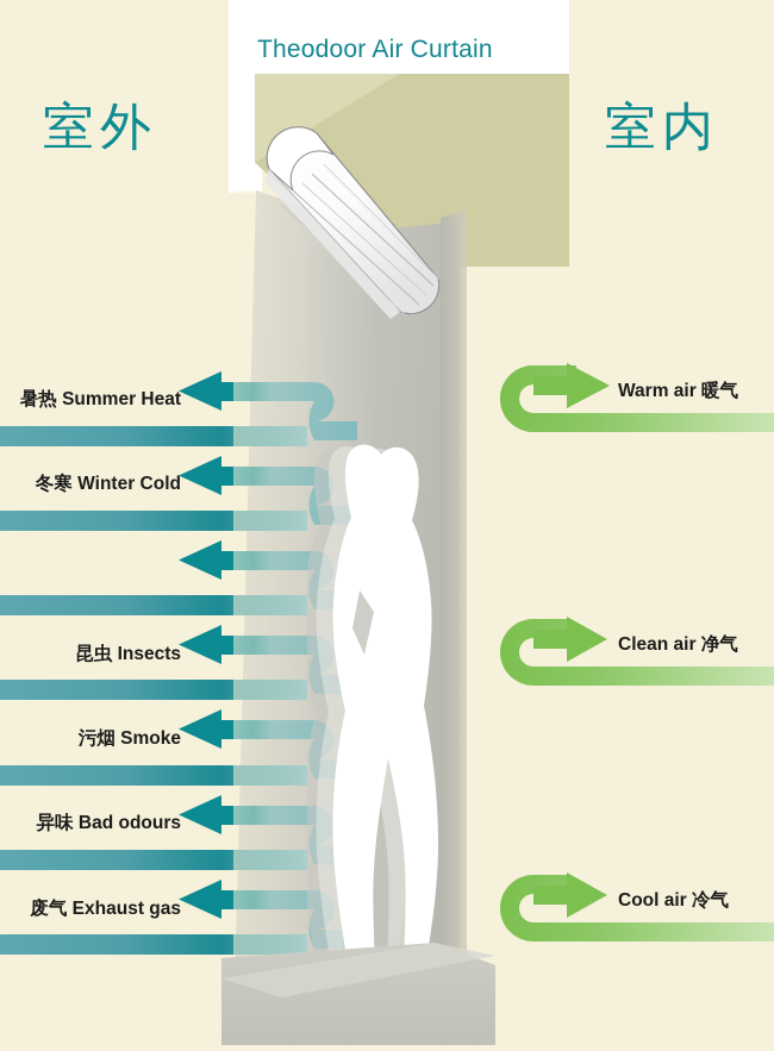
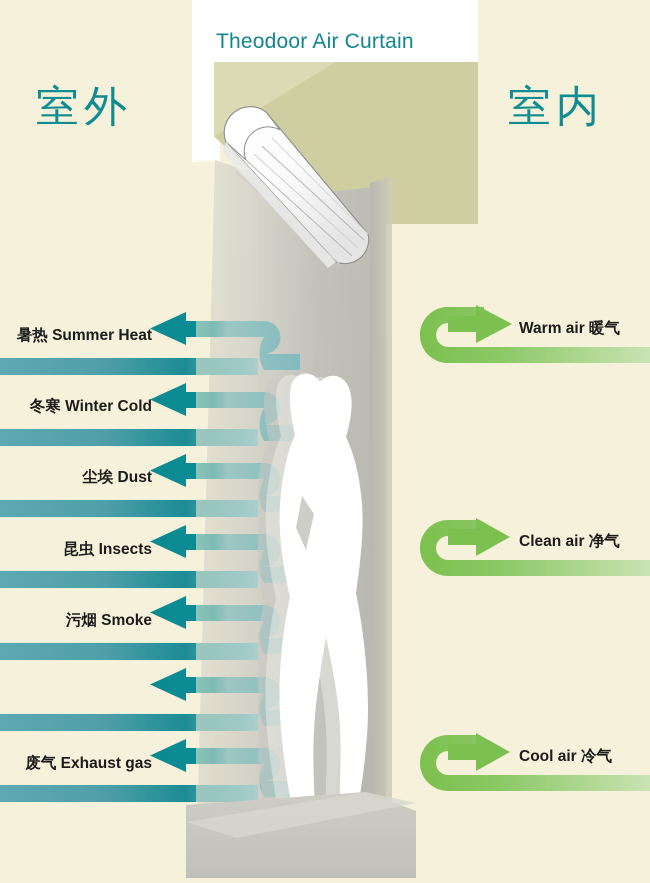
  Theodoor Air Curtain
  室外
  室内
  暑热 Summer Heat
  冬寒 Winter Cold
+ 尘埃 Dust
  昆虫 Insects
  污烟 Smoke
- 异味 Bad odours
  废气 Exhaust gas
  Warm air 暖气
  Clean air 净气
  Cool air 冷气
